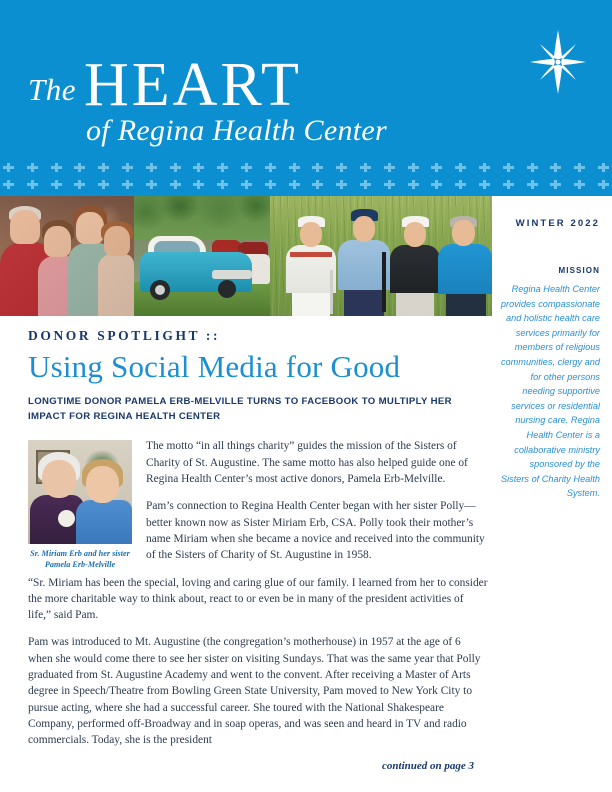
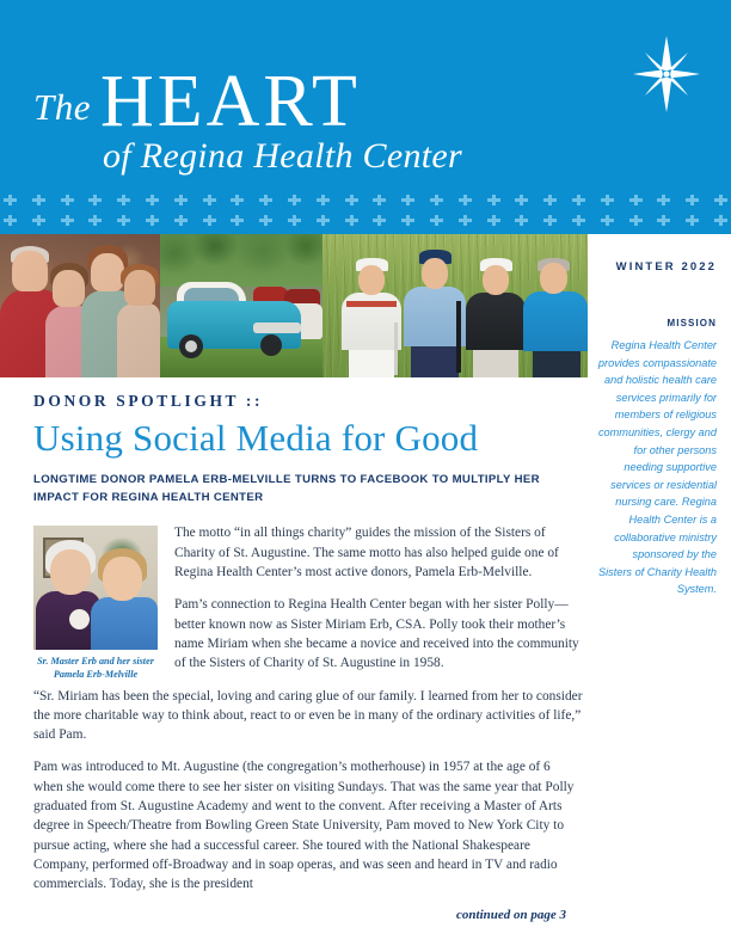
  The
  HEART
  of Regina Health Center
  WINTER 2022
  MISSION
  Regina Health Center provides compassionate and holistic health care services primarily for members of religious communities, clergy and for other persons needing supportive services or residential nursing care. Regina Health Center is a collaborative ministry sponsored by the Sisters of Charity Health System.
  DONOR SPOTLIGHT ::
  Using Social Media for Good
  LONGTIME DONOR PAMELA ERB-MELVILLE TURNS TO FACEBOOK TO MULTIPLY HER IMPACT FOR REGINA HEALTH CENTER
- Sr. Miriam Erb and her sister Pamela Erb-Melville
+ Sr. Master Erb and her sister Pamela Erb-Melville
  The motto “in all things charity” guides the mission of the Sisters of Charity of St. Augustine. The same motto has also helped guide one of Regina Health Center’s most active donors, Pamela Erb-Melville.
  Pam’s connection to Regina Health Center began with her sister Polly—better known now as Sister Miriam Erb, CSA. Polly took their mother’s name Miriam when she became a novice and received into the community of the Sisters of Charity of St. Augustine in 1958.
- “Sr. Miriam has been the special, loving and caring glue of our family. I learned from her to consider the more charitable way to think about, react to or even be in many of the president activities of life,” said Pam.
+ “Sr. Miriam has been the special, loving and caring glue of our family. I learned from her to consider the more charitable way to think about, react to or even be in many of the ordinary activities of life,” said Pam.
  Pam was introduced to Mt. Augustine (the congregation’s motherhouse) in 1957 at the age of 6 when she would come there to see her sister on visiting Sundays. That was the same year that Polly graduated from St. Augustine Academy and went to the convent. After receiving a Master of Arts degree in Speech/Theatre from Bowling Green State University, Pam moved to New York City to pursue acting, where she had a successful career. She toured with the National Shakespeare Company, performed off-Broadway and in soap operas, and was seen and heard in TV and radio commercials. Today, she is the president
  continued on page 3
